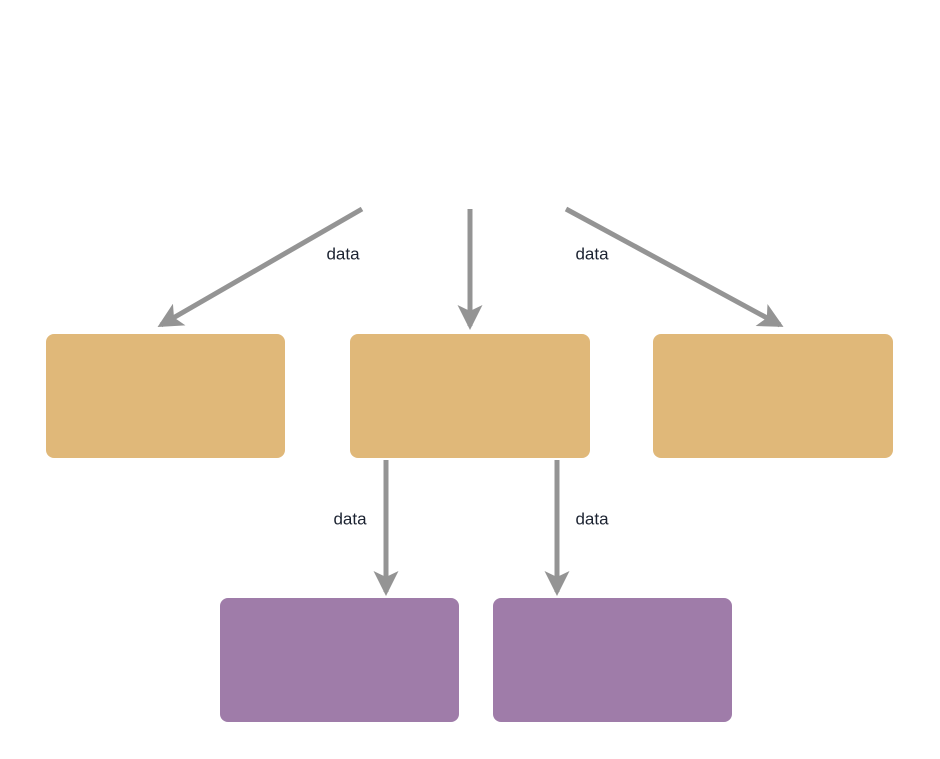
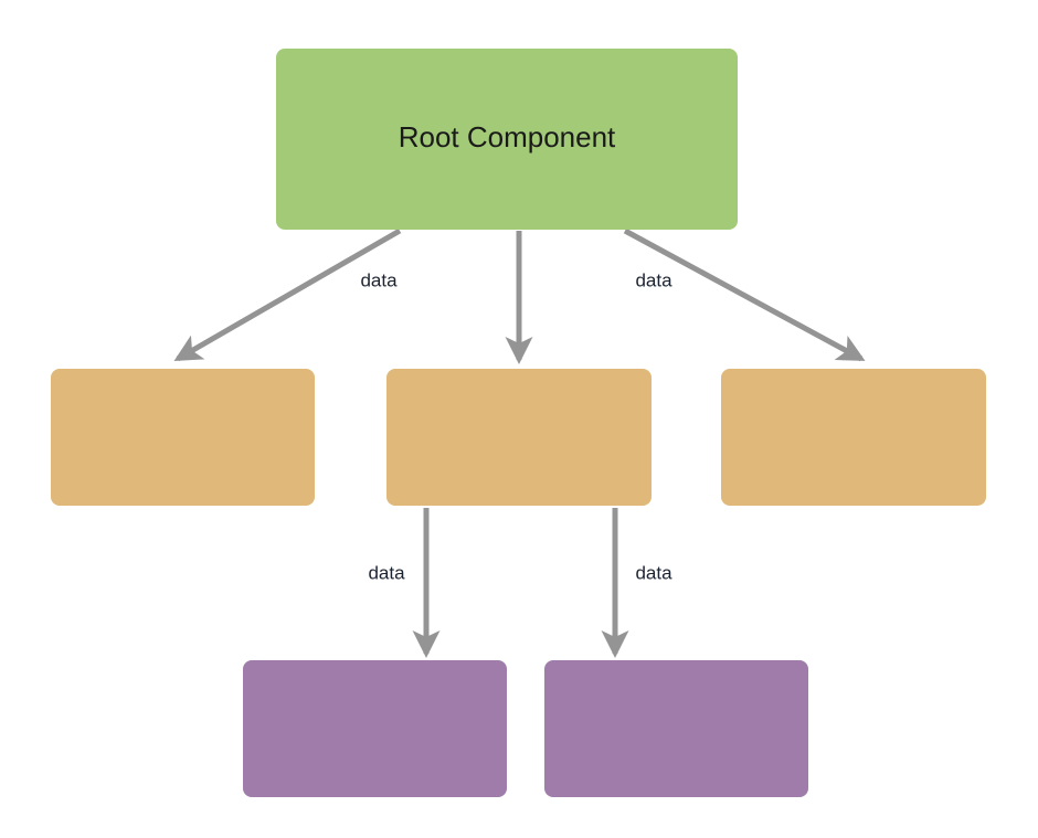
+ Root Component
  data
  data
  data
  data
